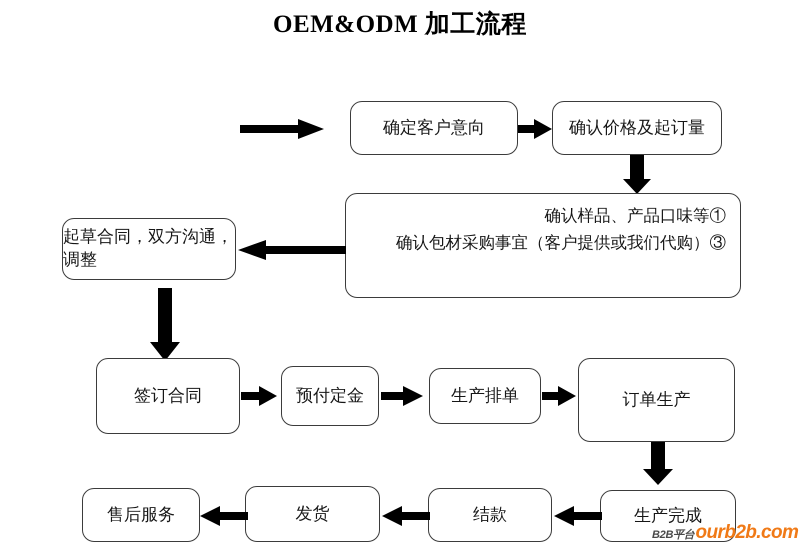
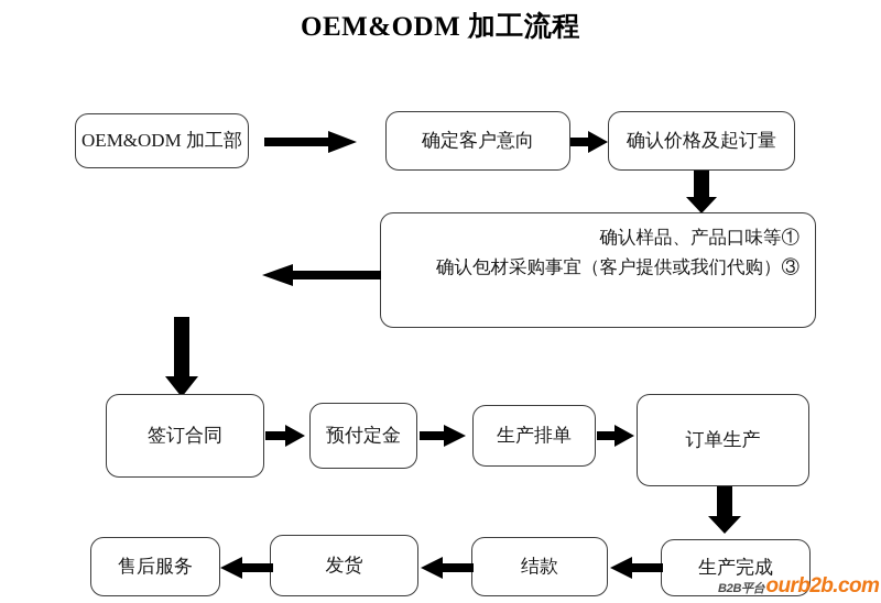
  OEM&ODM 加工流程
+ OEM&ODM 加工部
  确定客户意向
  确认价格及起订量
  确认样品、产品口味等①
  确认包材采购事宜（客户提供或我们代购）③
- 起草合同，双方沟通，调整
  签订合同
  预付定金
  生产排单
  订单生产
  生产完成
  结款
  发货
  售后服务
  B2B平台
  ourb2b.com
